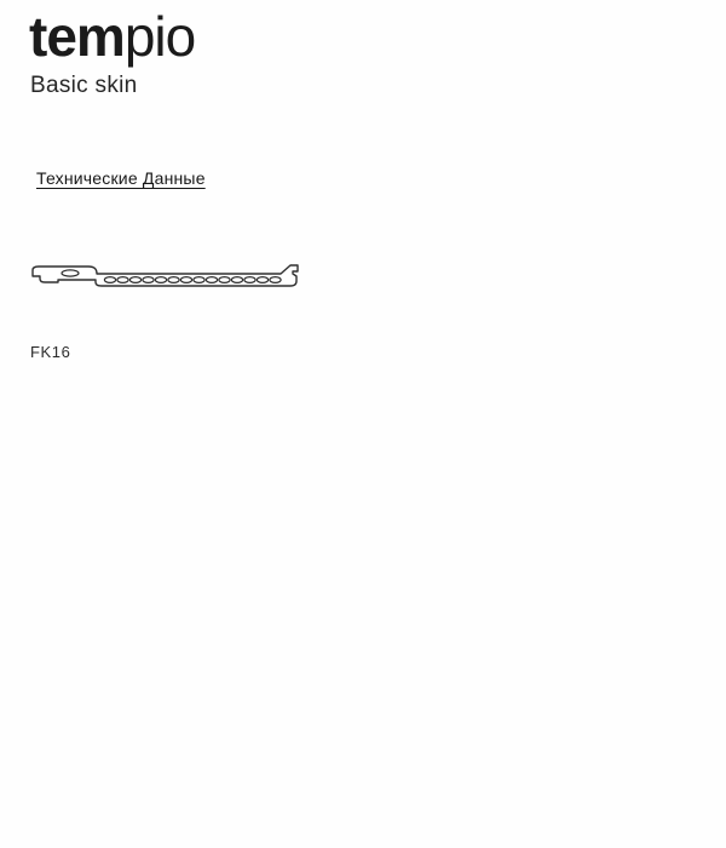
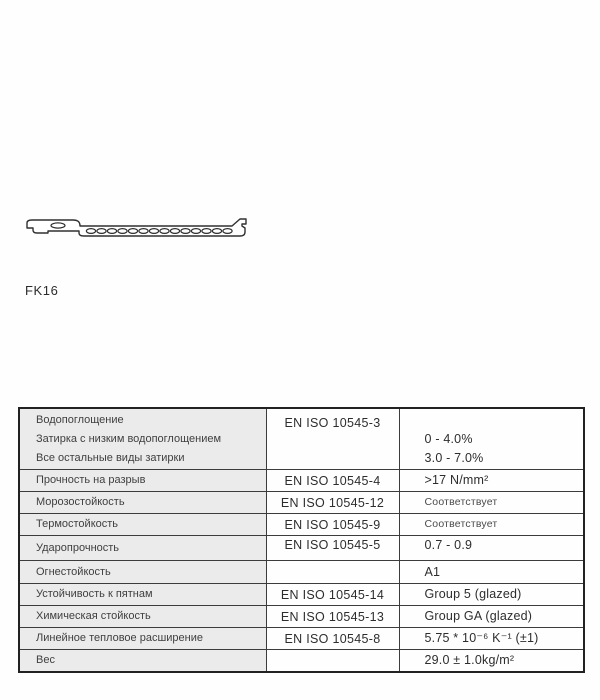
- tempio
- Basic skin
- Технические Данные
  FK16
+ ВодопоглощениеЗатирка с низким водопоглощениемВсе остальные виды затирки	EN ISO 10545-3	0 - 4.0%3.0 - 7.0%
+ Прочность на разрыв	EN ISO 10545-4	>17 N/mm²
+ Морозостойкость	EN ISO 10545-12	Соответствует
+ Термостойкость	EN ISO 10545-9	Соответствует
+ Ударопрочность	EN ISO 10545-5	0.7 - 0.9
+ Огнестойкость		A1
+ Устойчивость к пятнам	EN ISO 10545-14	Group 5 (glazed)
+ Химическая стойкость	EN ISO 10545-13	Group GA (glazed)
+ Линейное тепловое расширение	EN ISO 10545-8	5.75 * 10⁻⁶ K⁻¹ (±1)
+ Вес		29.0 ± 1.0kg/m²
